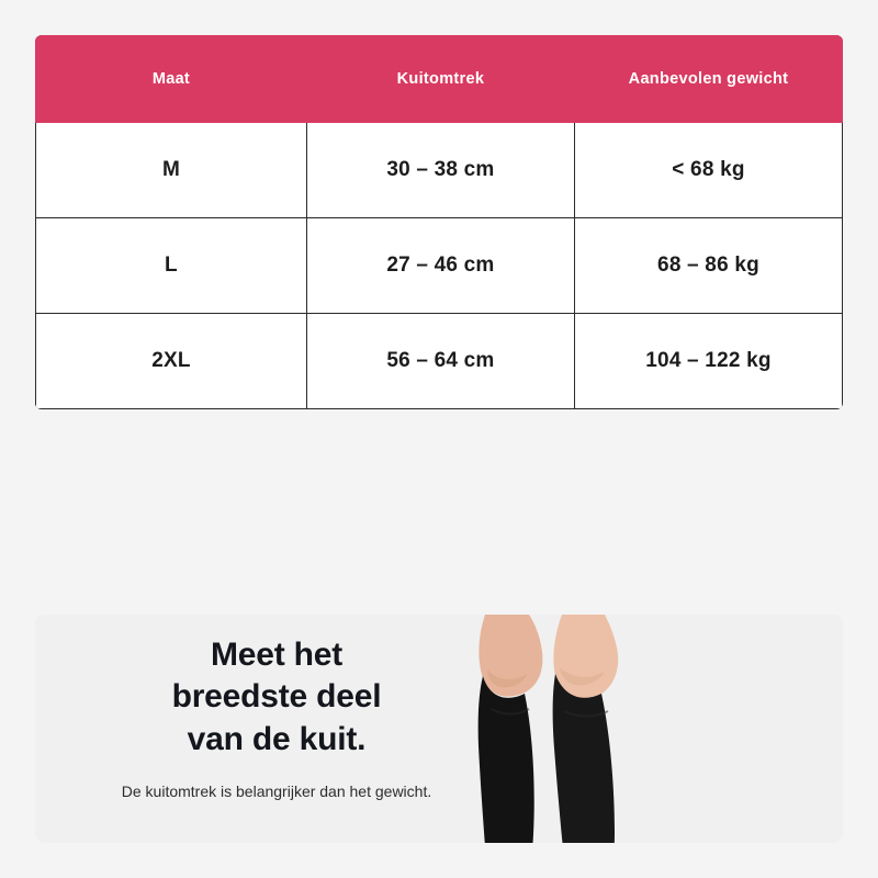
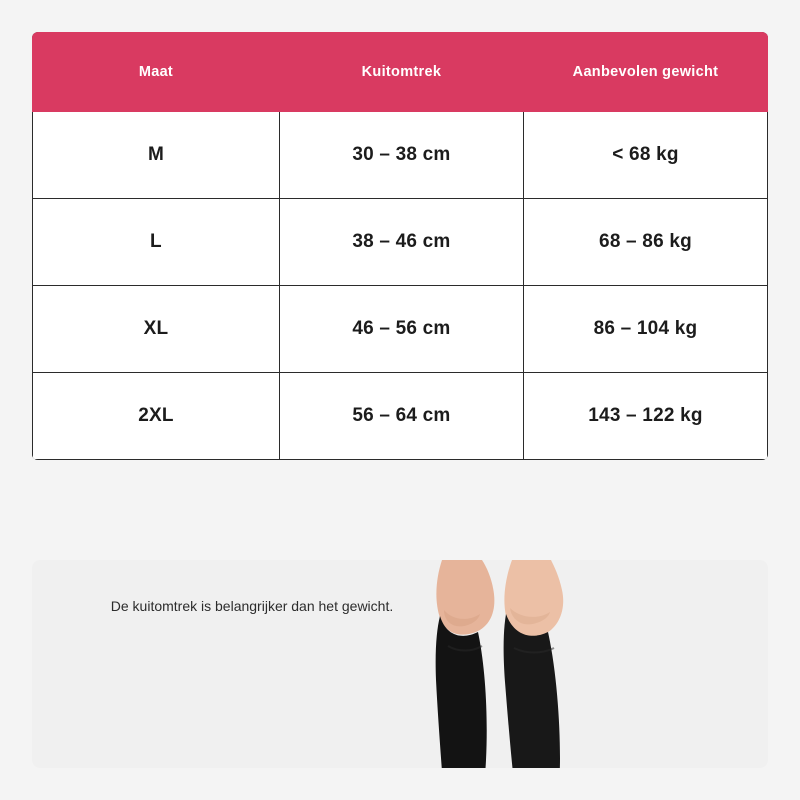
  Maat	Kuitomtrek	Aanbevolen gewicht
  M	30 – 38 cm	< 68 kg
- L	27 – 46 cm	68 – 86 kg
+ L	38 – 46 cm	68 – 86 kg
+ XL	46 – 56 cm	86 – 104 kg
- 2XL	56 – 64 cm	104 – 122 kg
+ 2XL	56 – 64 cm	143 – 122 kg
- Meet het
- breedste deel
- van de kuit.
  De kuitomtrek is belangrijker dan het gewicht.
